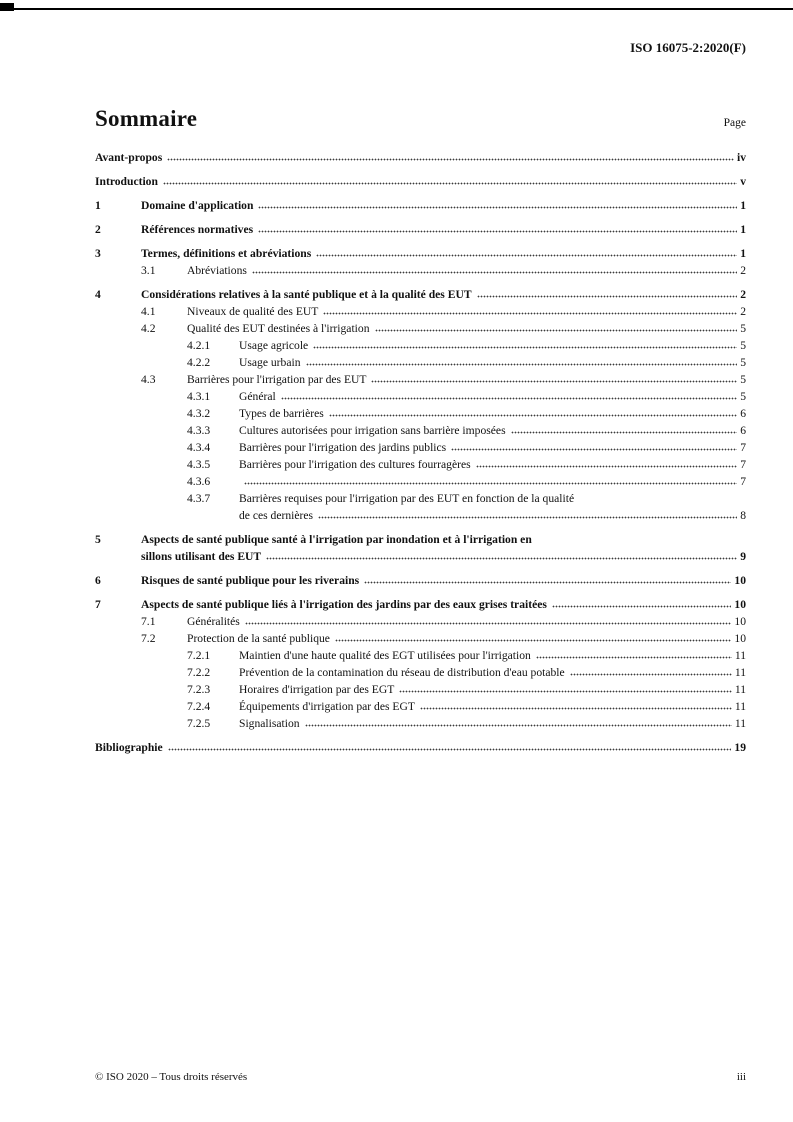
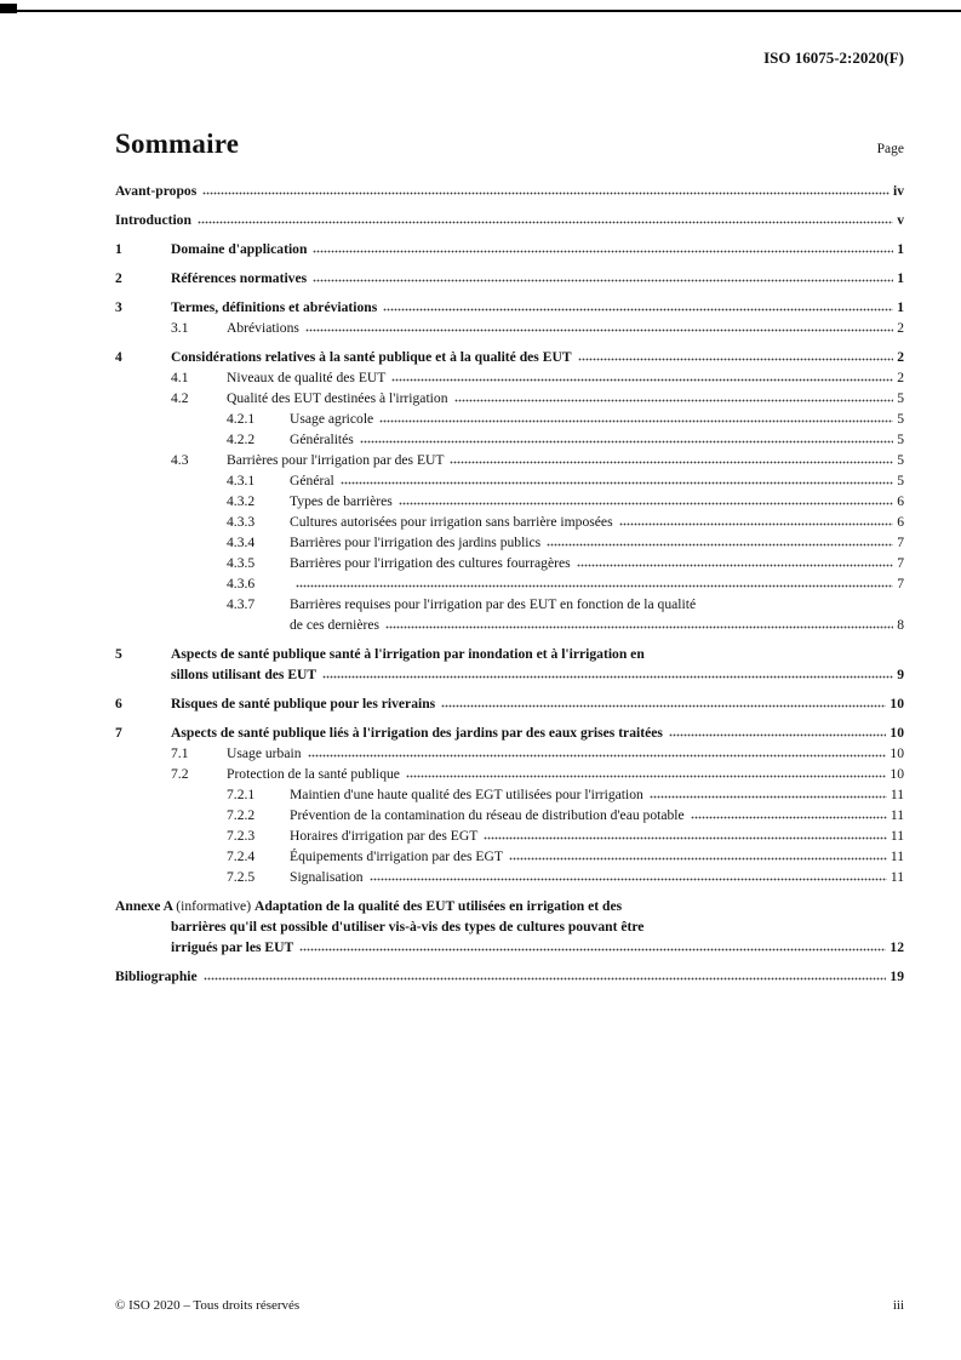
  ISO 16075-2:2020(F)
  Sommaire
  Page
  Avant-propos
  iv
  Introduction
  v
  1
  Domaine d'application
  1
  2
  Références normatives
  1
  3
  Termes, définitions et abréviations
  1
  3.1
  Abréviations
  2
  4
  Considérations relatives à la santé publique et à la qualité des EUT
  2
  4.1
  Niveaux de qualité des EUT
  2
  4.2
  Qualité des EUT destinées à l'irrigation
  5
  4.2.1
  Usage agricole
  5
  4.2.2
- Usage urbain
+ Généralités
  5
  4.3
  Barrières pour l'irrigation par des EUT
  5
  4.3.1
  Général
  5
  4.3.2
  Types de barrières
  6
  4.3.3
  Cultures autorisées pour irrigation sans barrière imposées
  6
  4.3.4
  Barrières pour l'irrigation des jardins publics
  7
  4.3.5
  Barrières pour l'irrigation des cultures fourragères
  7
  4.3.6
  7
  4.3.7
  Barrières requises pour l'irrigation par des EUT en fonction de la qualité
  de ces dernières
  8
  5
  Aspects de santé publique santé à l'irrigation par inondation et à l'irrigation en
  sillons utilisant des EUT
  9
  6
  Risques de santé publique pour les riverains
  10
  7
  Aspects de santé publique liés à l'irrigation des jardins par des eaux grises traitées
  10
  7.1
- Généralités
+ Usage urbain
  10
  7.2
  Protection de la santé publique
  10
  7.2.1
  Maintien d'une haute qualité des EGT utilisées pour l'irrigation
  11
  7.2.2
  Prévention de la contamination du réseau de distribution d'eau potable
  11
  7.2.3
  Horaires d'irrigation par des EGT
  11
  7.2.4
  Équipements d'irrigation par des EGT
  11
  7.2.5
  Signalisation
  11
+ Annexe A (informative) Adaptation de la qualité des EUT utilisées en irrigation et des
+ barrières qu'il est possible d'utiliser vis-à-vis des types de cultures pouvant être
+ irrigués par les EUT
+ 12
  Bibliographie
  19
  © ISO 2020 – Tous droits réservés
  iii
